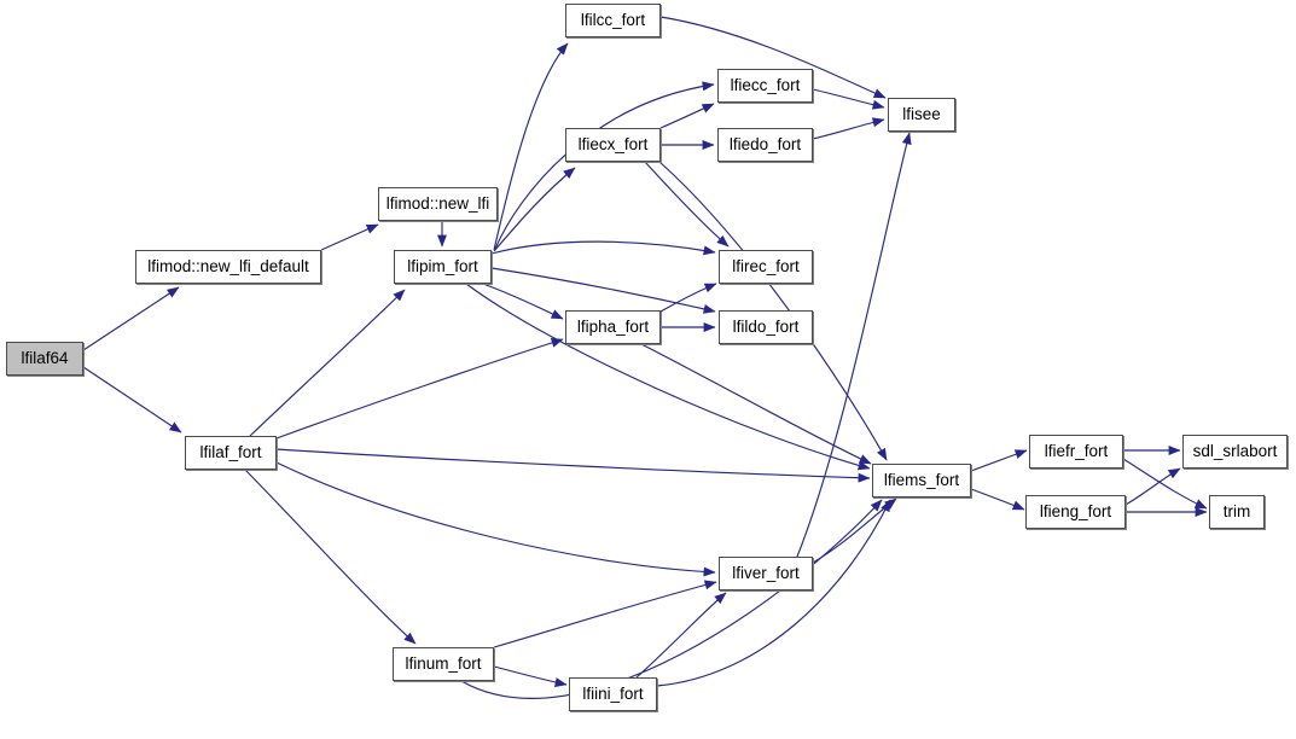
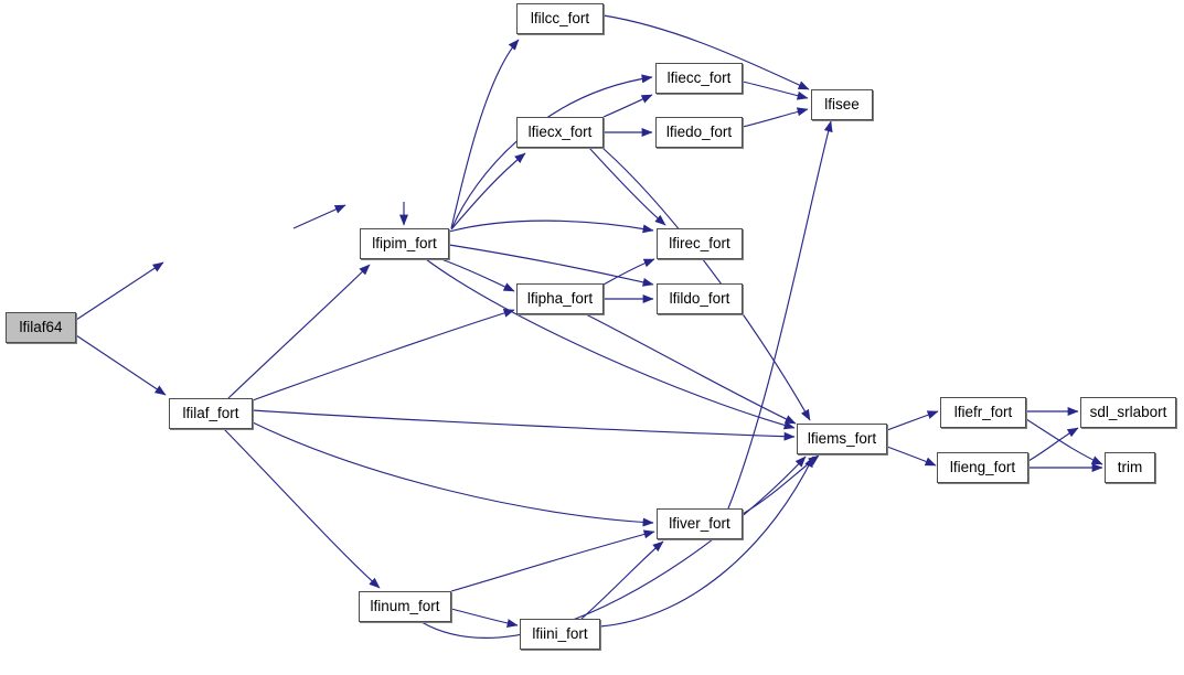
  lfilaf64
- lfimod::new_lfi_default
- lfimod::new_lfi
  lfipim_fort
  lfilaf_fort
  lfilcc_fort
  lfiecx_fort
  lfiecc_fort
  lfiedo_fort
  lfisee
  lfirec_fort
  lfipha_fort
  lfildo_fort
  lfiems_fort
  lfiefr_fort
  lfieng_fort
  sdl_srlabort
  trim
  lfiver_fort
  lfinum_fort
  lfiini_fort
